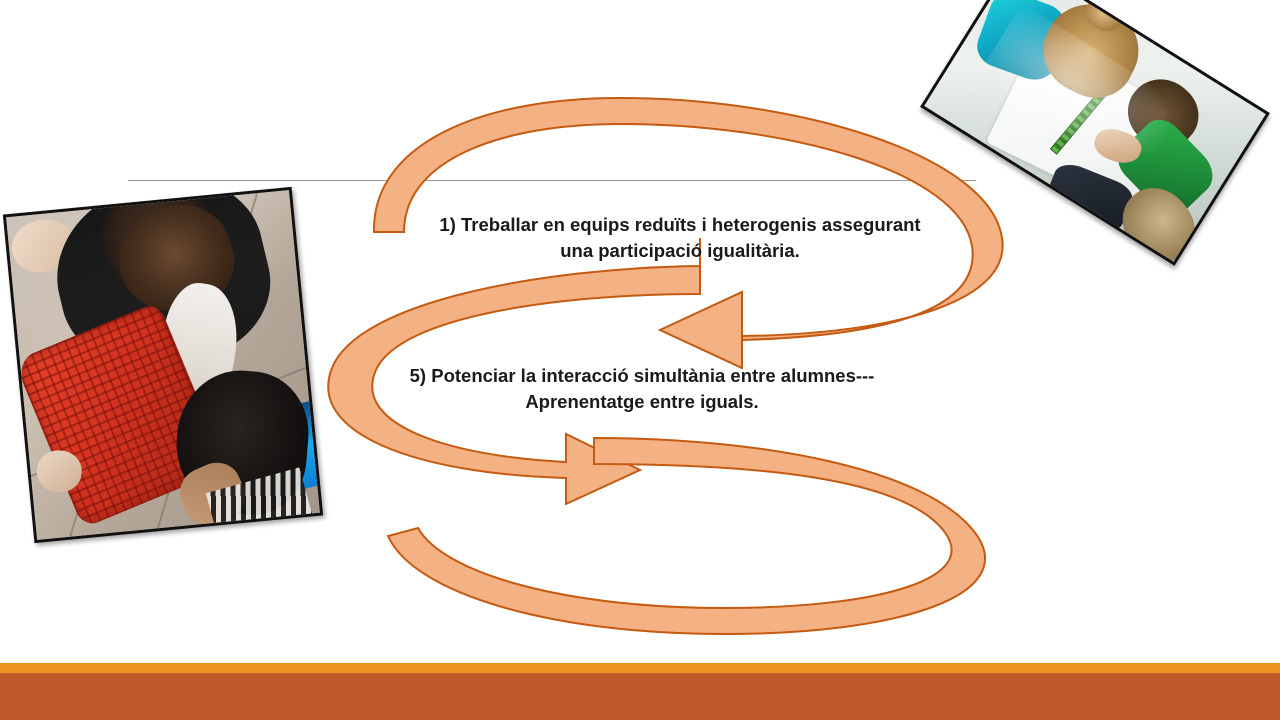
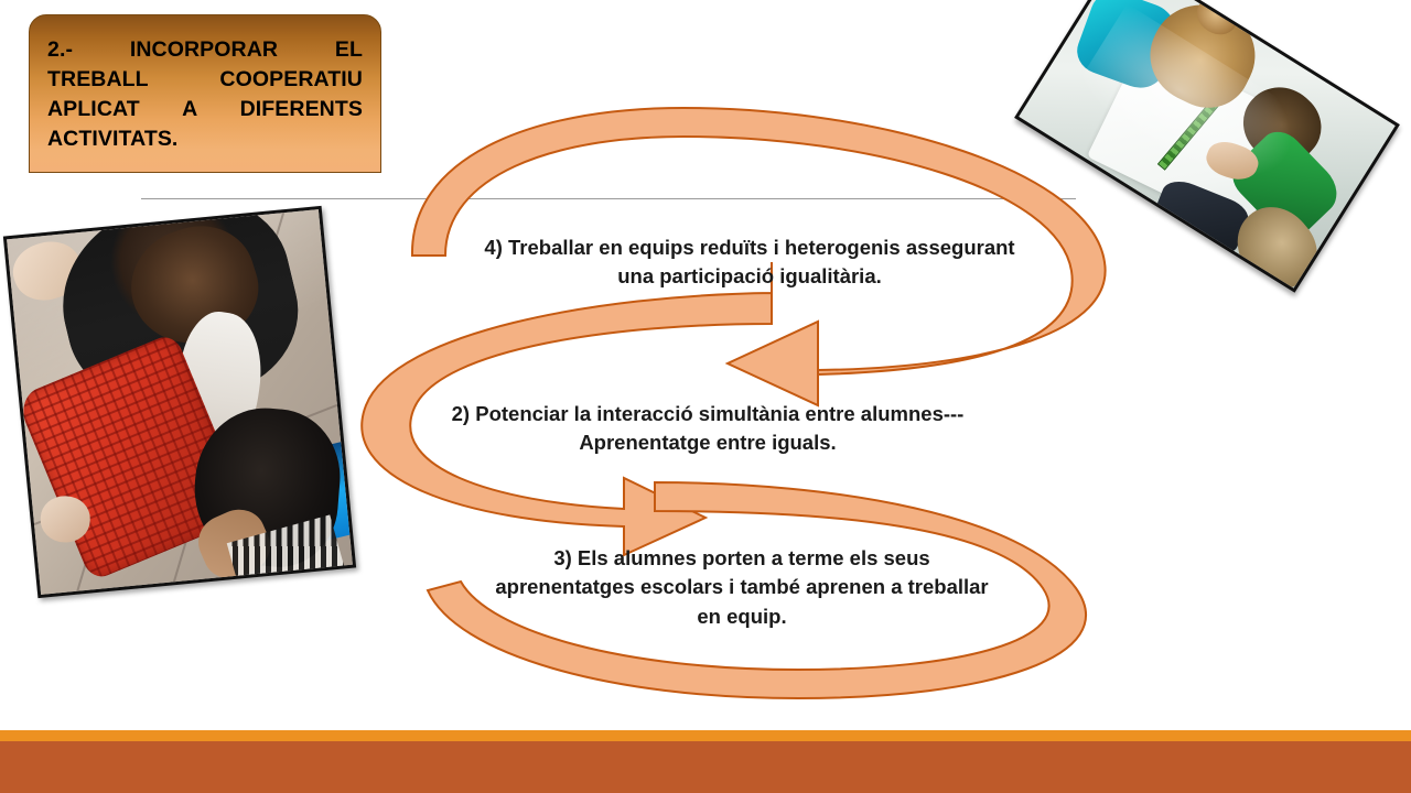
+ 2.- INCORPORAR EL TREBALL COOPERATIU APLICAT A DIFERENTS ACTIVITATS.
- 1) Treballar en equips reduïts i heterogenis assegurant una participació igualitària.
+ 4) Treballar en equips reduïts i heterogenis assegurant una participació igualitària.
- 5) Potenciar la interacció simultània entre alumnes--- Aprenentatge entre iguals.
+ 2) Potenciar la interacció simultània entre alumnes--- Aprenentatge entre iguals.
+ 3) Els alumnes porten a terme els seus aprenentatges escolars i també aprenen a treballar en equip.
